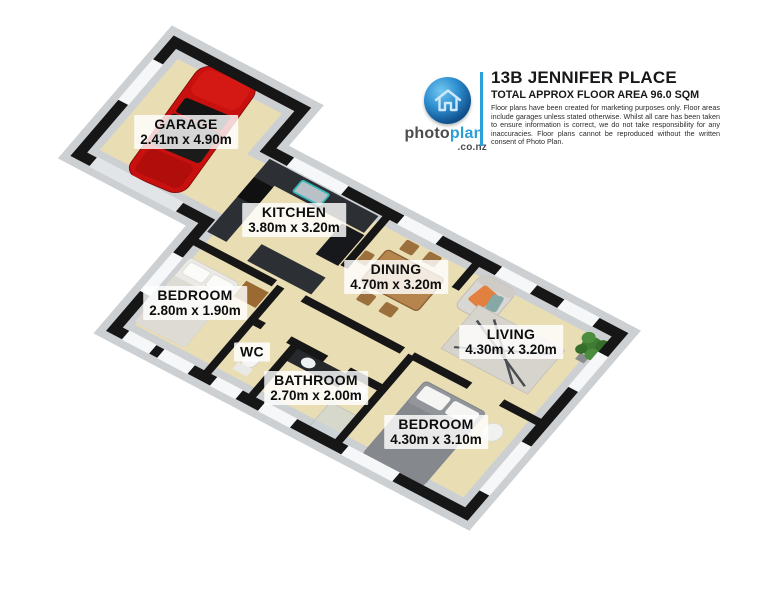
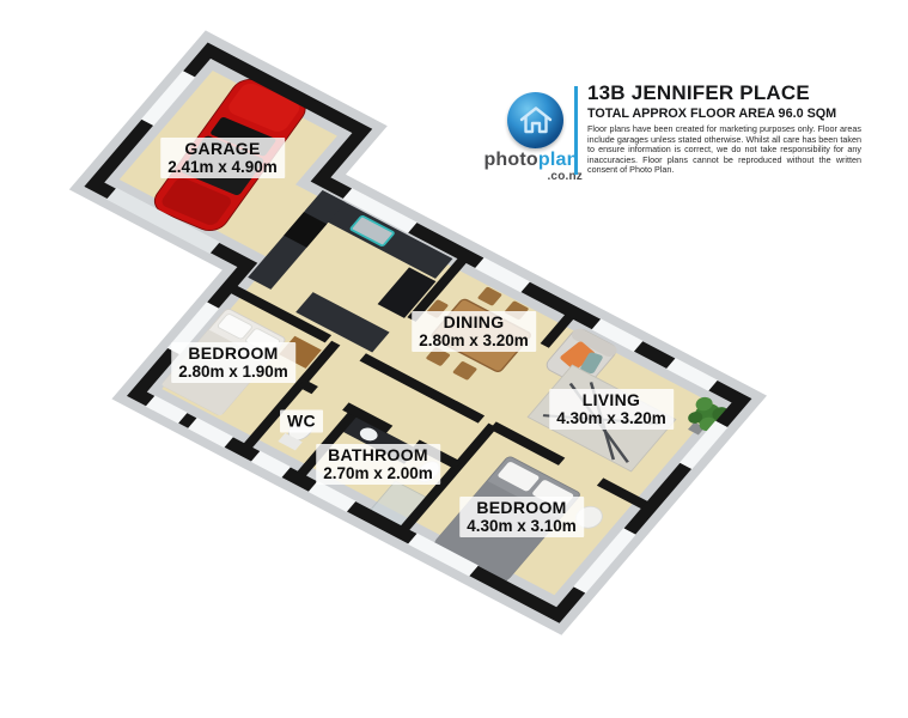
  GARAGE
  2.41m x 4.90m
- KITCHEN
- 3.80m x 3.20m
  BEDROOM
  2.80m x 1.90m
  WC
  DINING
- 4.70m x 3.20m
+ 2.80m x 3.20m
  BATHROOM
  2.70m x 2.00m
  LIVING
  4.30m x 3.20m
  BEDROOM
  4.30m x 3.10m
  photoplan
  .co.nz
  13B JENNIFER PLACE
  TOTAL APPROX FLOOR AREA 96.0 SQM
  Floor plans have been created for marketing purposes only. Floor areas include garages unless stated otherwise. Whilst all care has been taken to ensure information is correct, we do not take responsibility for any inaccuracies. Floor plans cannot be reproduced without the written consent of Photo Plan.
